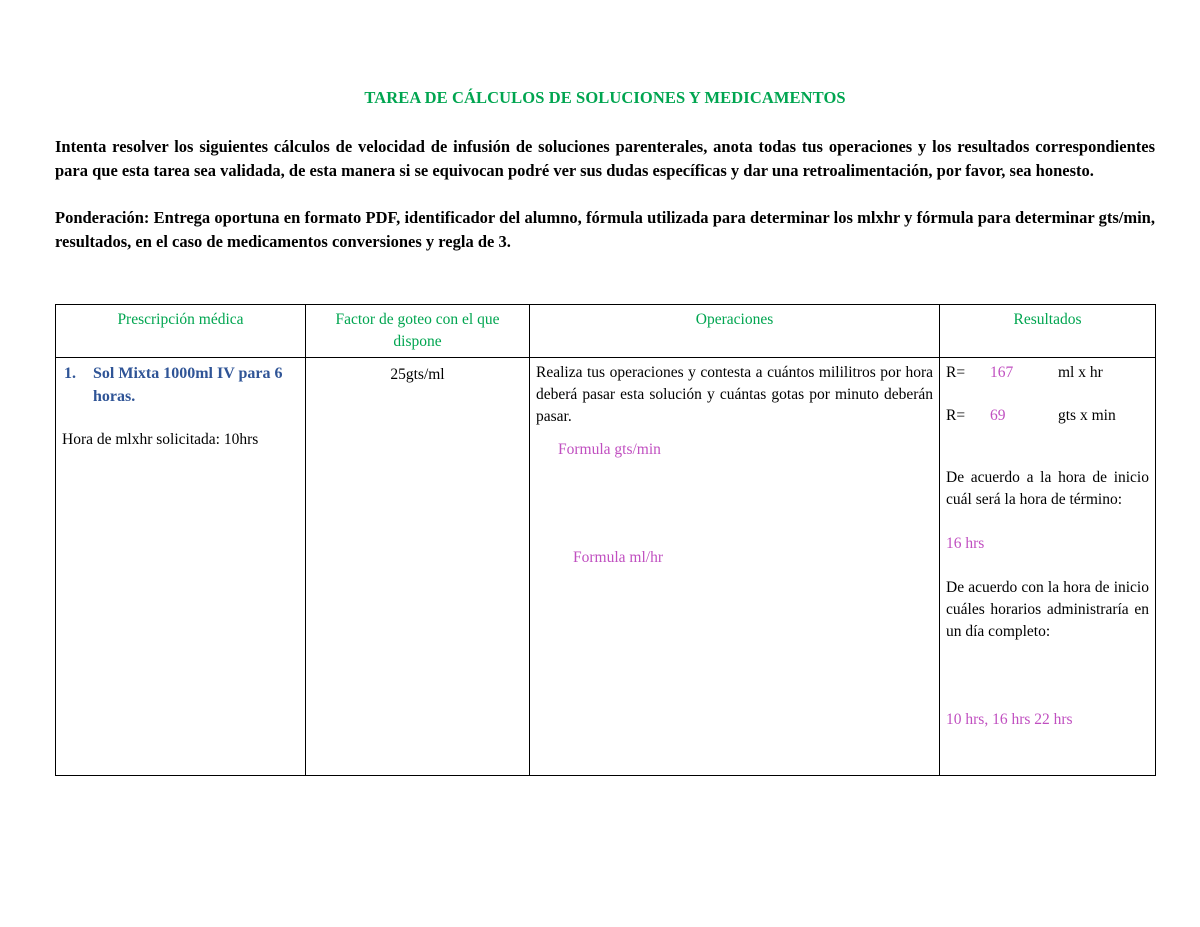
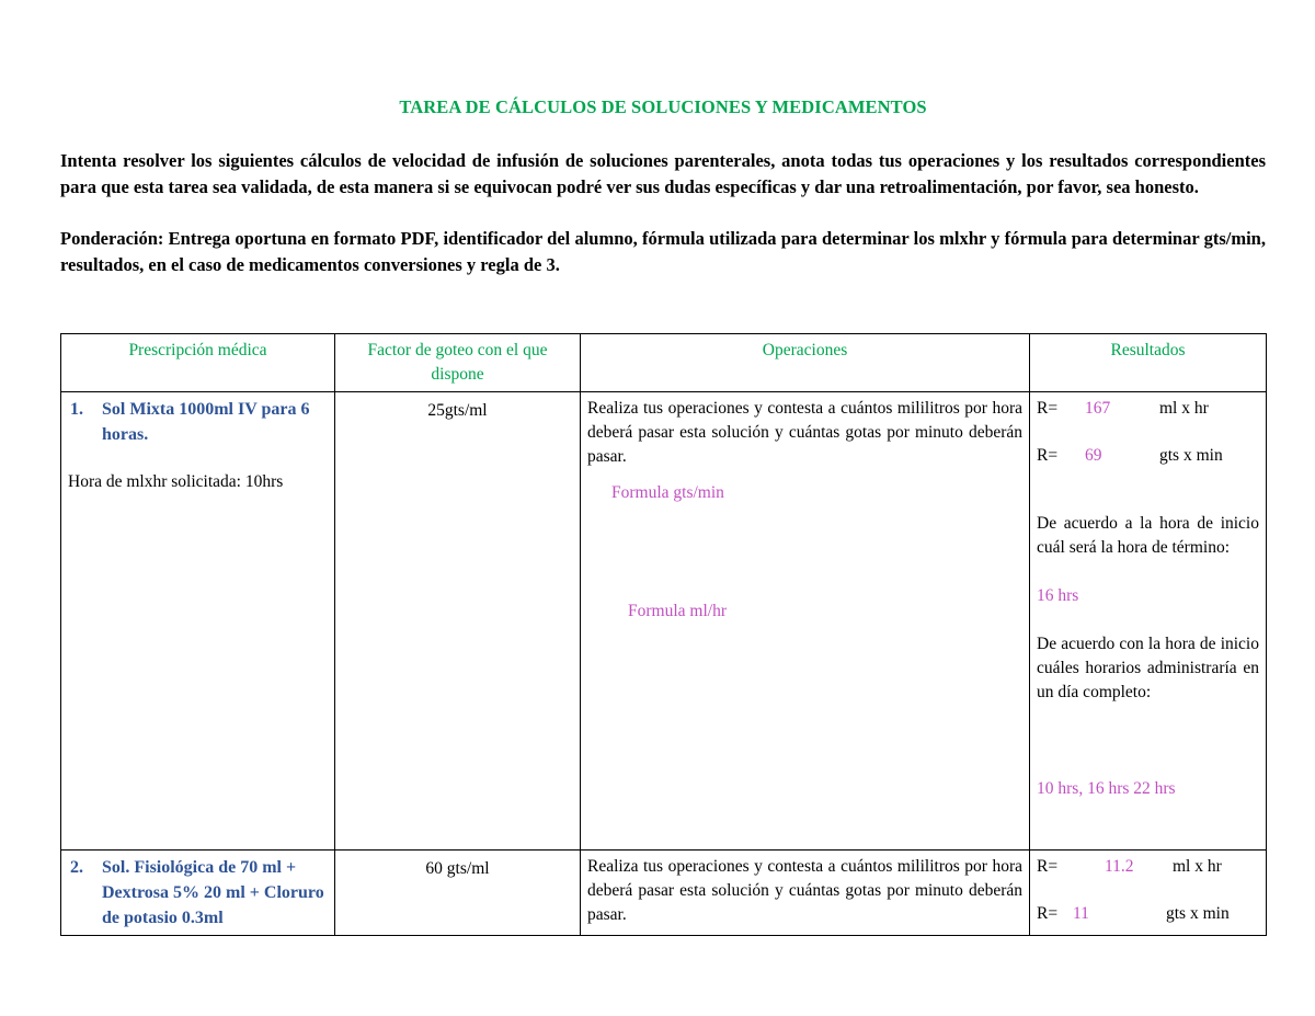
  TAREA DE CÁLCULOS DE SOLUCIONES Y MEDICAMENTOS
  Intenta resolver los siguientes cálculos de velocidad de infusión de soluciones parenterales, anota todas tus operaciones y los resultados correspondientes para que esta tarea sea validada, de esta manera si se equivocan podré ver sus dudas específicas y dar una retroalimentación, por favor, sea honesto.
  Ponderación: Entrega oportuna en formato PDF, identificador del alumno, fórmula utilizada para determinar los mlxhr y fórmula para determinar gts/min, resultados, en el caso de medicamentos conversiones y regla de 3.
  Prescripción médica	Factor de goteo con el que dispone	Operaciones	Resultados
  1. Sol Mixta 1000ml IV para 6 horas. Hora de mlxhr solicitada: 10hrs	25gts/ml	Realiza tus operaciones y contesta a cuántos mililitros por hora deberá pasar esta solución y cuántas gotas por minuto deberán pasar. Formula gts/min Formula ml/hr	R= 167 ml x hr R= 69 gts x min De acuerdo a la hora de inicio cuál será la hora de término: 16 hrs De acuerdo con la hora de inicio cuáles horarios administraría en un día completo: 10 hrs, 16 hrs 22 hrs
+ 2. Sol. Fisiológica de 70 ml + Dextrosa 5% 20 ml + Cloruro de potasio 0.3ml	60 gts/ml	Realiza tus operaciones y contesta a cuántos mililitros por hora deberá pasar esta solución y cuántas gotas por minuto deberán pasar.	R= 11.2 ml x hr R= 11 gts x min
